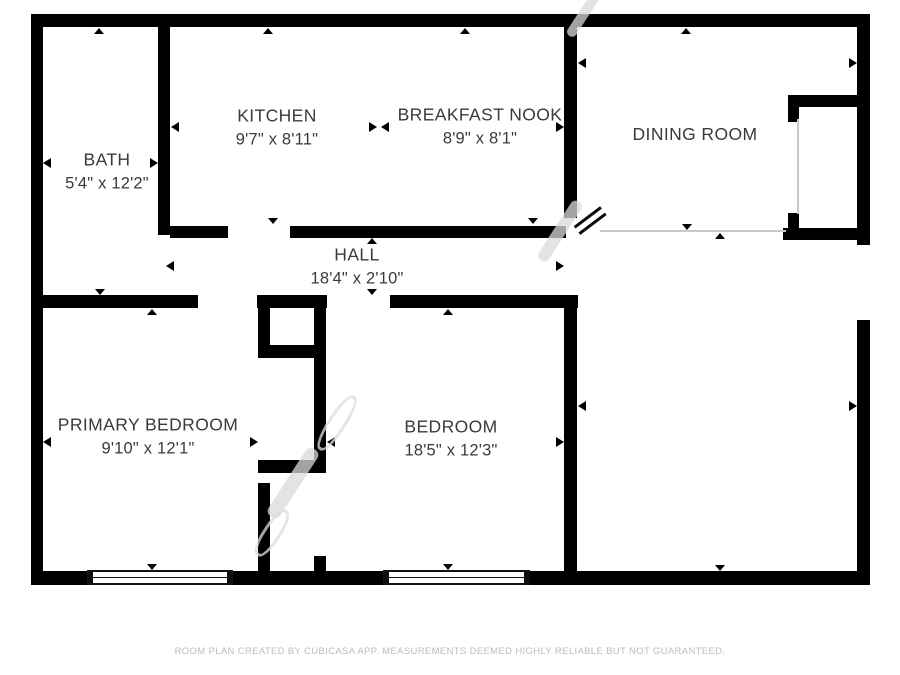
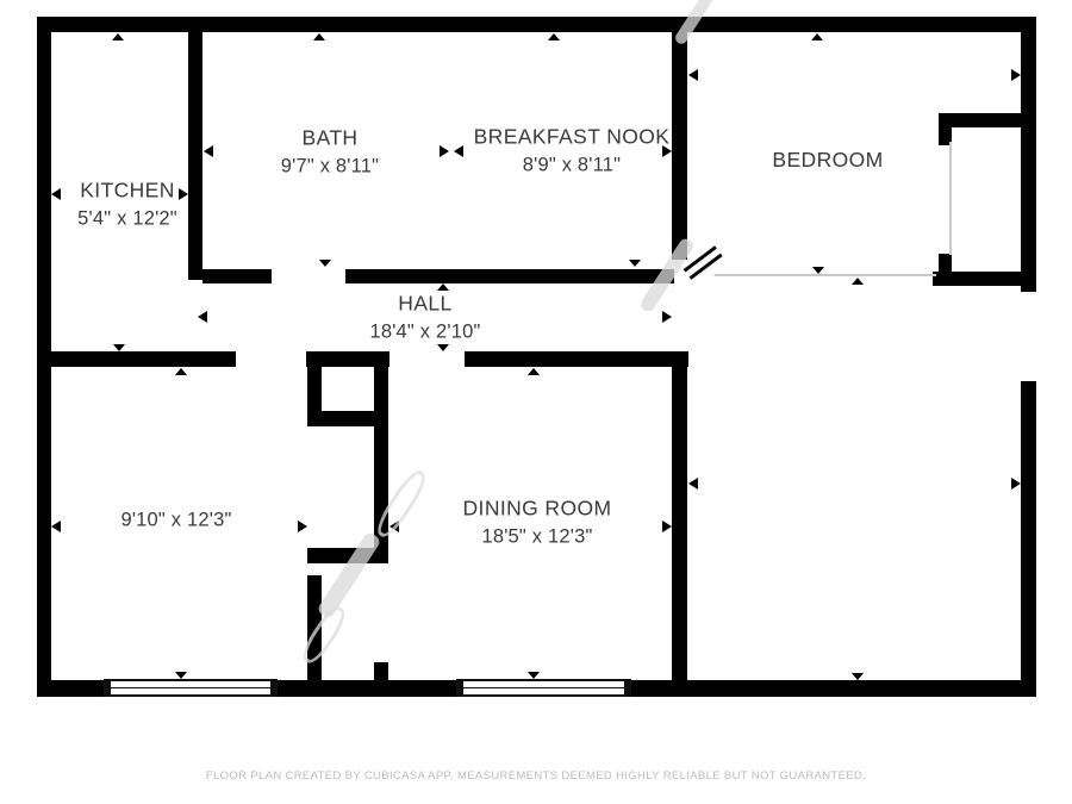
- BATH
+ KITCHEN
  5'4" x 12'2"
- KITCHEN
+ BATH
  9'7" x 8'11"
  BREAKFAST NOOK
- 8'9" x 8'1"
+ 8'9" x 8'11"
- DINING ROOM
+ BEDROOM
  HALL
  18'4" x 2'10"
- PRIMARY BEDROOM
- 9'10" x 12'1"
+ 9'10" x 12'3"
- BEDROOM
+ DINING ROOM
  18'5" x 12'3"
- ROOM PLAN CREATED BY CUBICASA APP. MEASUREMENTS DEEMED HIGHLY RELIABLE BUT NOT GUARANTEED.
+ FLOOR PLAN CREATED BY CUBICASA APP. MEASUREMENTS DEEMED HIGHLY RELIABLE BUT NOT GUARANTEED.
